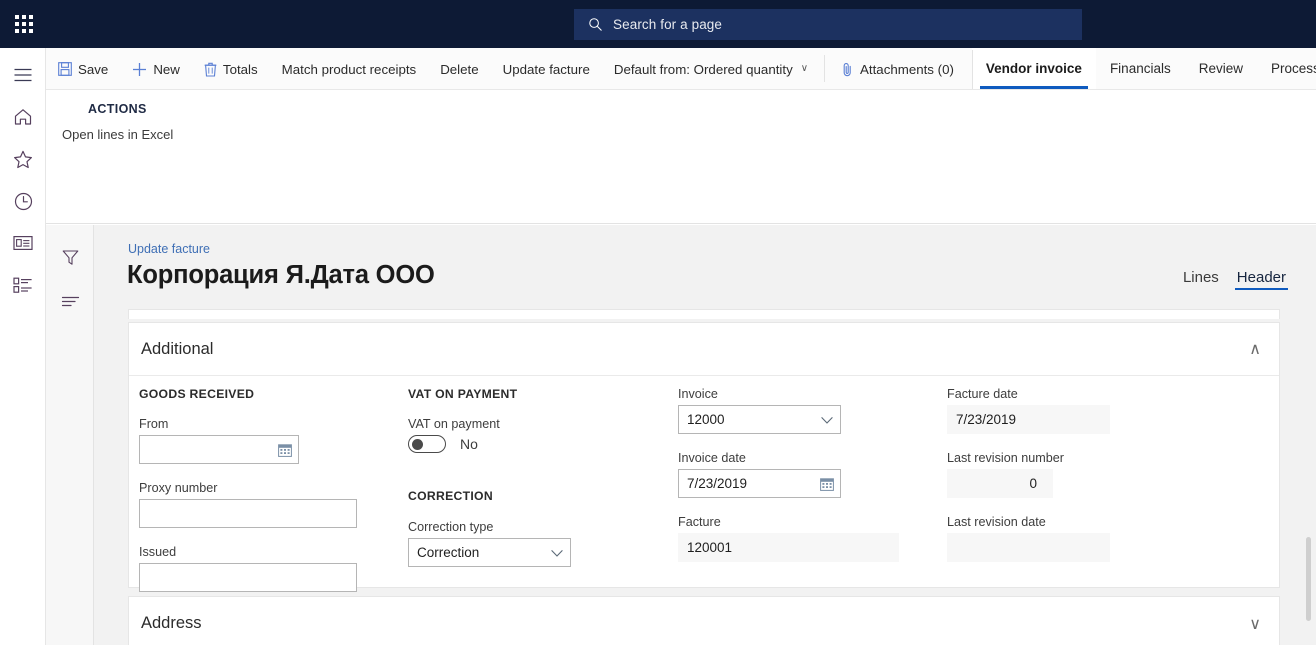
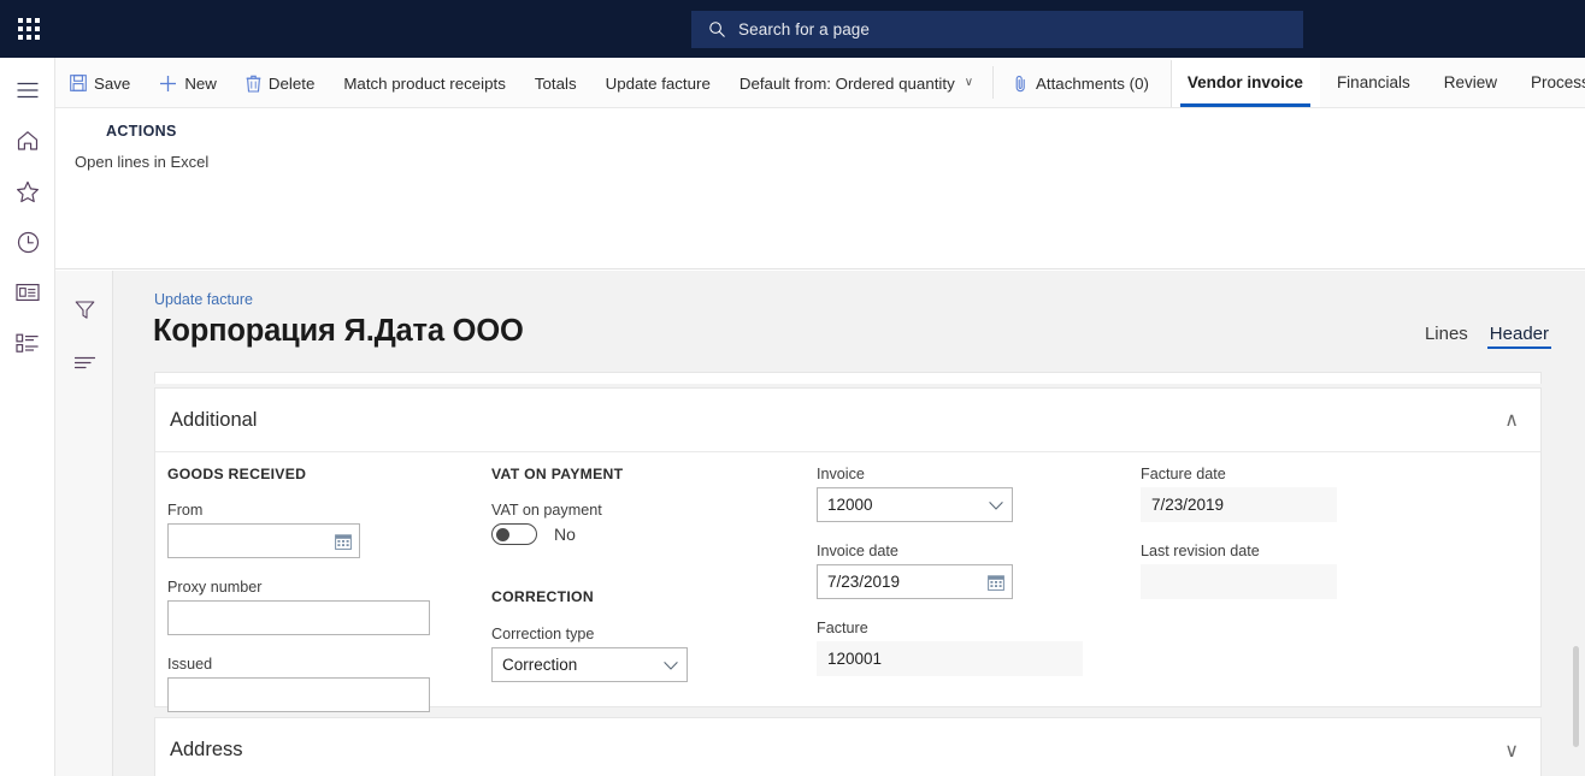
  Search for a page
  Save
  New
- Totals
+ Delete
  Match product receipts
- Delete
+ Totals
  Update facture
  Default from: Ordered quantity
  ∨
  Attachments (0)
  Vendor invoice
  Financials
  Review
  Proces
  ACTIONS
  Open lines in Excel
  Update facture
  Корпорация Я.Дата ООО
  Lines
  Header
  Additional
  ∧
  GOODS RECEIVED
  From
  Proxy number
  Issued
  VAT ON PAYMENT
  VAT on payment
  No
  CORRECTION
  Correction type
  Correction
  Invoice
  12000
  Invoice date
  7/23/2019
  Facture
  120001
  Facture date
  7/23/2019
- Last revision number
- 0
  Last revision date
  Address
  ∨
